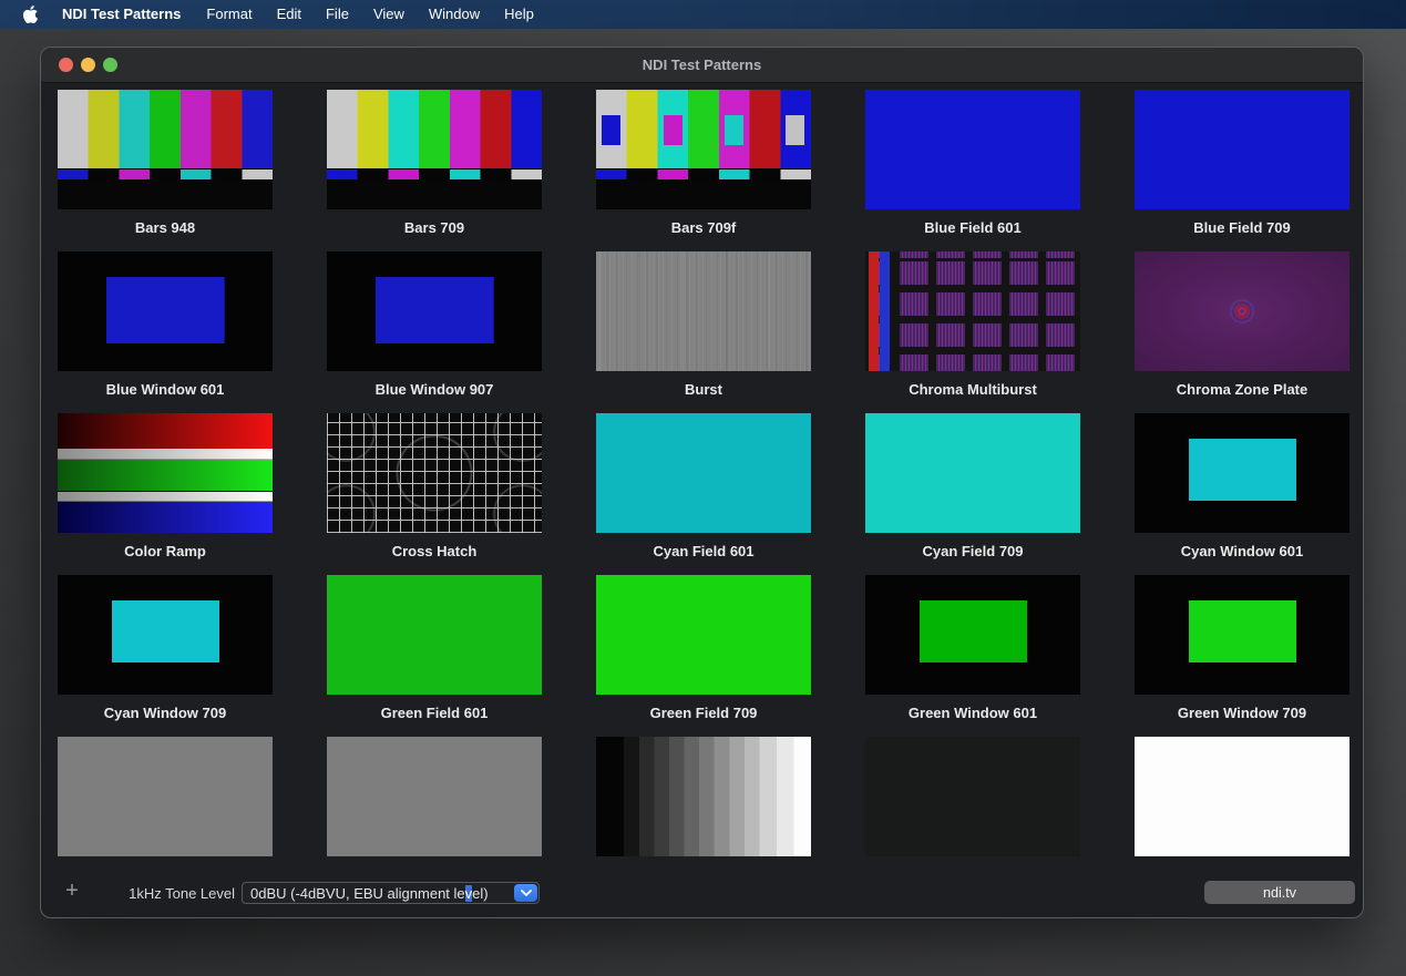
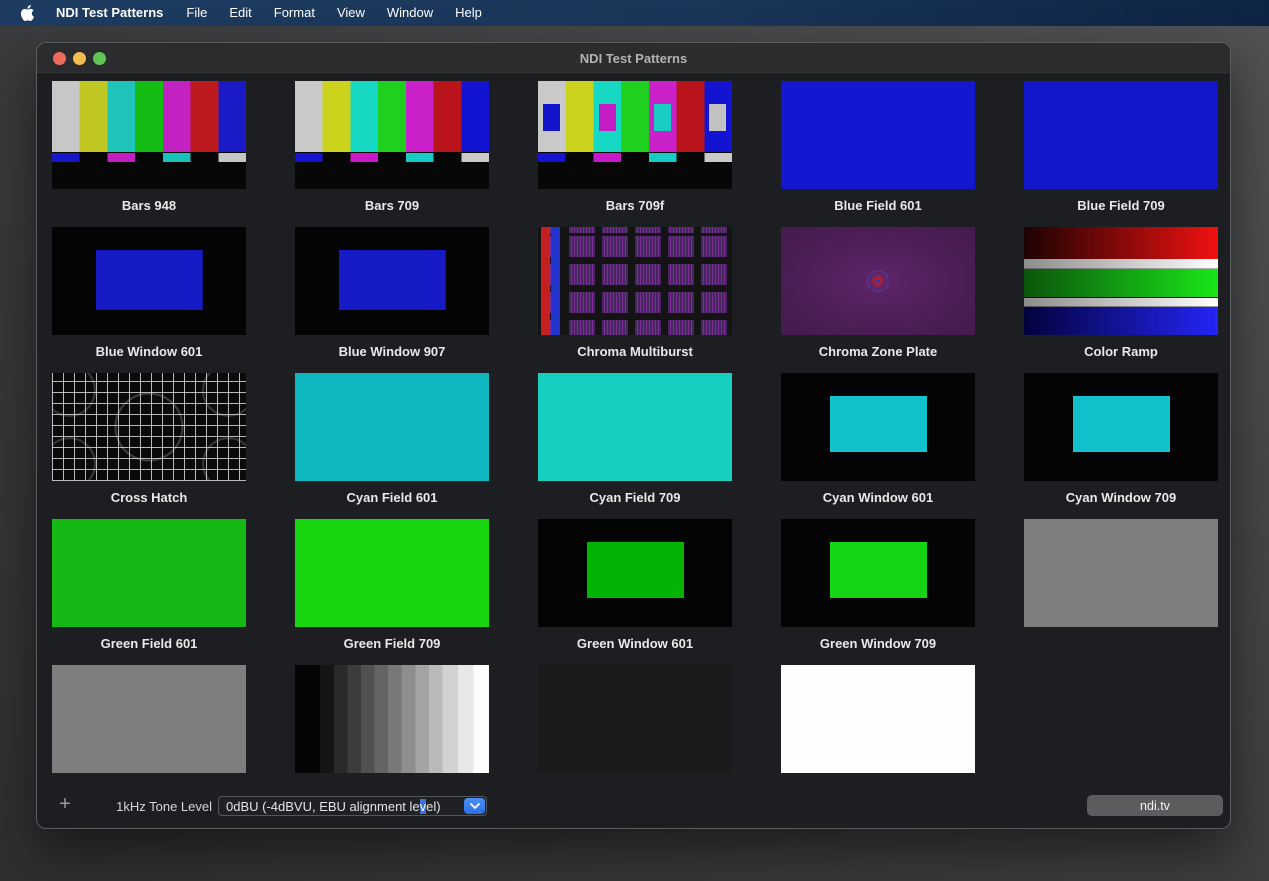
  NDI Test Patterns
- Format
+ File
  Edit
- File
+ Format
  View
  Window
  Help
  NDI Test Patterns
  Bars 948
  Bars 709
  Bars 709f
  Blue Field 601
  Blue Field 709
  Blue Window 601
  Blue Window 907
- Burst
  Chroma Multiburst
  Chroma Zone Plate
  Color Ramp
  Cross Hatch
  Cyan Field 601
  Cyan Field 709
  Cyan Window 601
  Cyan Window 709
  Green Field 601
  Green Field 709
  Green Window 601
  Green Window 709
  +
  1kHz Tone Level
  0dBU (-4dBVU, EBU alignment le
  v
  el)
  ndi.tv
